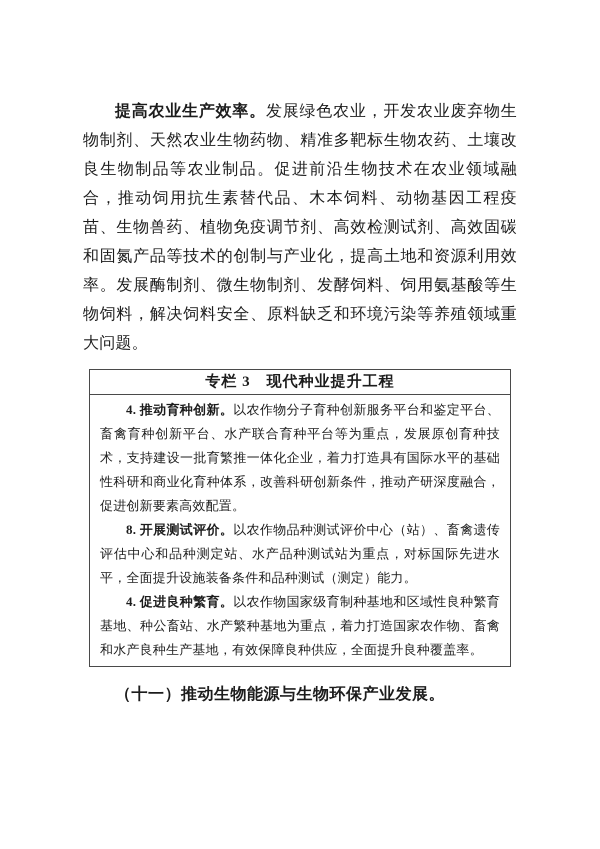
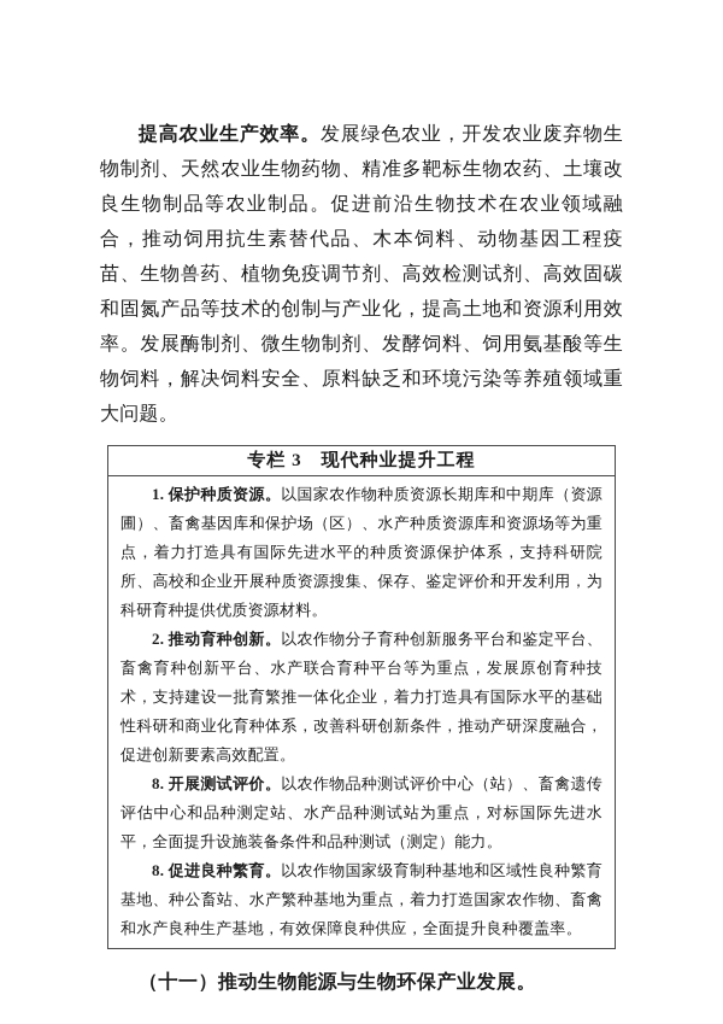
  提高农业生产效率。发展绿色农业，开发农业废弃物生物制剂、天然农业生物药物、精准多靶标生物农药、土壤改良生物制品等农业制品。促进前沿生物技术在农业领域融合，推动饲用抗生素替代品、木本饲料、动物基因工程疫苗、生物兽药、植物免疫调节剂、高效检测试剂、高效固碳和固氮产品等技术的创制与产业化，提高土地和资源利用效率。发展酶制剂、微生物制剂、发酵饲料、饲用氨基酸等生物饲料，解决饲料安全、原料缺乏和环境污染等养殖领域重大问题。
  专栏 3 现代种业提升工程
+ 1. 保护种质资源。以国家农作物种质资源长期库和中期库（资源圃）、畜禽基因库和保护场（区）、水产种质资源库和资源场等为重点，着力打造具有国际先进水平的种质资源保护体系，支持科研院所、高校和企业开展种质资源搜集、保存、鉴定评价和开发利用，为科研育种提供优质资源材料。
- 4. 推动育种创新。以农作物分子育种创新服务平台和鉴定平台、畜禽育种创新平台、水产联合育种平台等为重点，发展原创育种技术，支持建设一批育繁推一体化企业，着力打造具有国际水平的基础性科研和商业化育种体系，改善科研创新条件，推动产研深度融合，促进创新要素高效配置。
+ 2. 推动育种创新。以农作物分子育种创新服务平台和鉴定平台、畜禽育种创新平台、水产联合育种平台等为重点，发展原创育种技术，支持建设一批育繁推一体化企业，着力打造具有国际水平的基础性科研和商业化育种体系，改善科研创新条件，推动产研深度融合，促进创新要素高效配置。
  8. 开展测试评价。以农作物品种测试评价中心（站）、畜禽遗传评估中心和品种测定站、水产品种测试站为重点，对标国际先进水平，全面提升设施装备条件和品种测试（测定）能力。
- 4. 促进良种繁育。以农作物国家级育制种基地和区域性良种繁育基地、种公畜站、水产繁种基地为重点，着力打造国家农作物、畜禽和水产良种生产基地，有效保障良种供应，全面提升良种覆盖率。
+ 8. 促进良种繁育。以农作物国家级育制种基地和区域性良种繁育基地、种公畜站、水产繁种基地为重点，着力打造国家农作物、畜禽和水产良种生产基地，有效保障良种供应，全面提升良种覆盖率。
  （十一）推动生物能源与生物环保产业发展。
